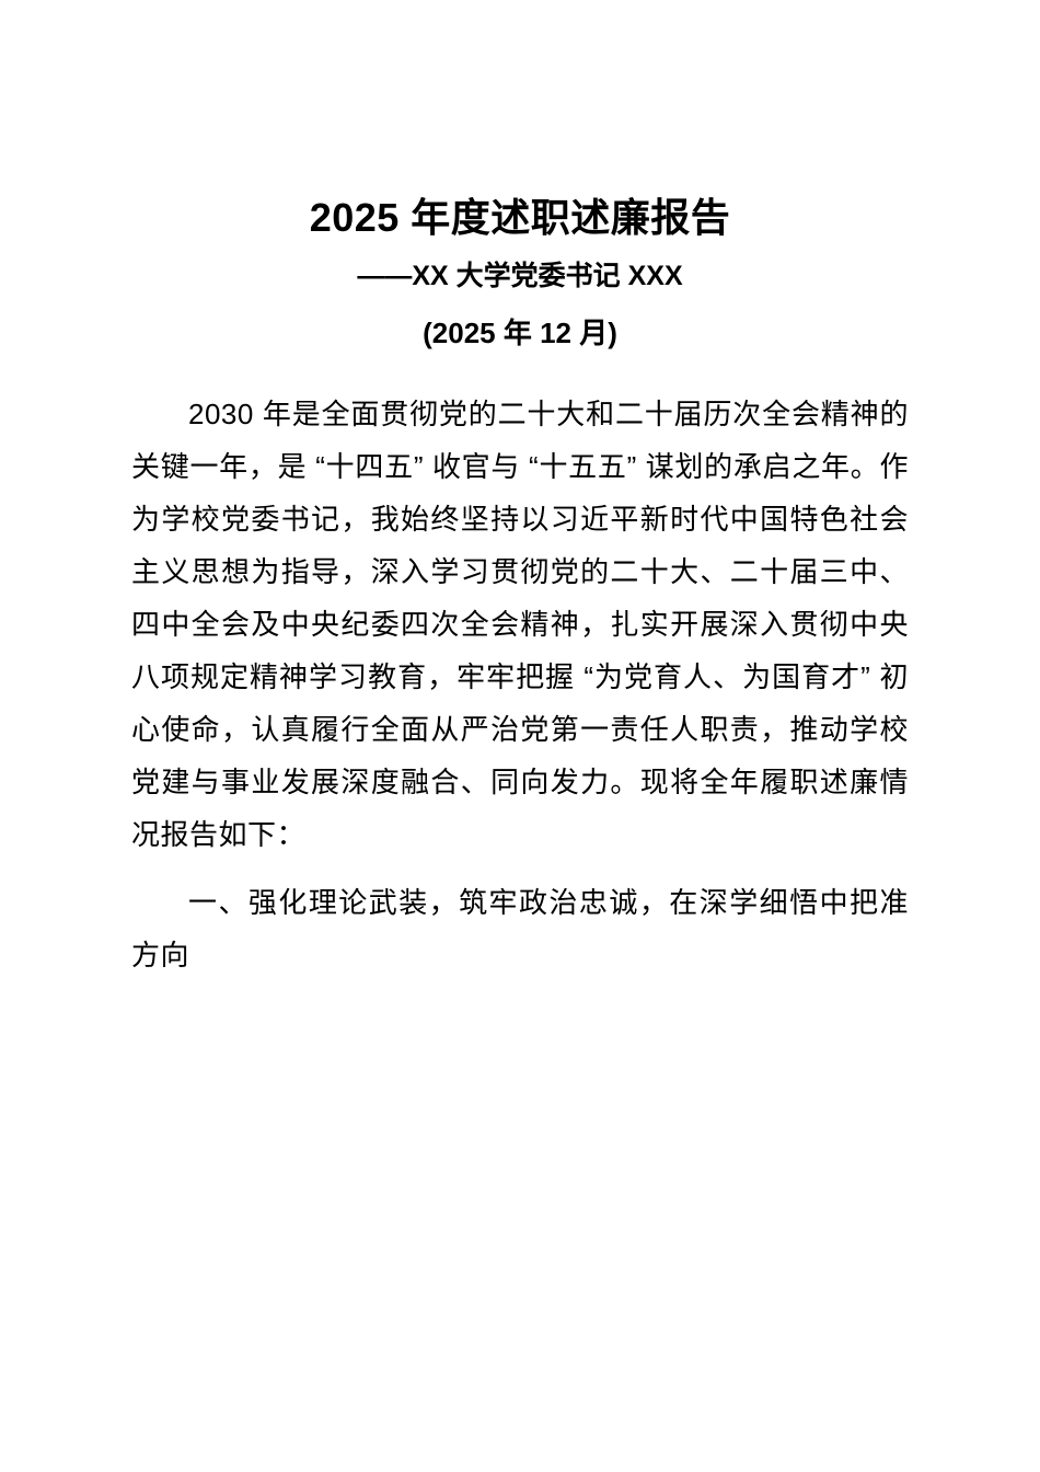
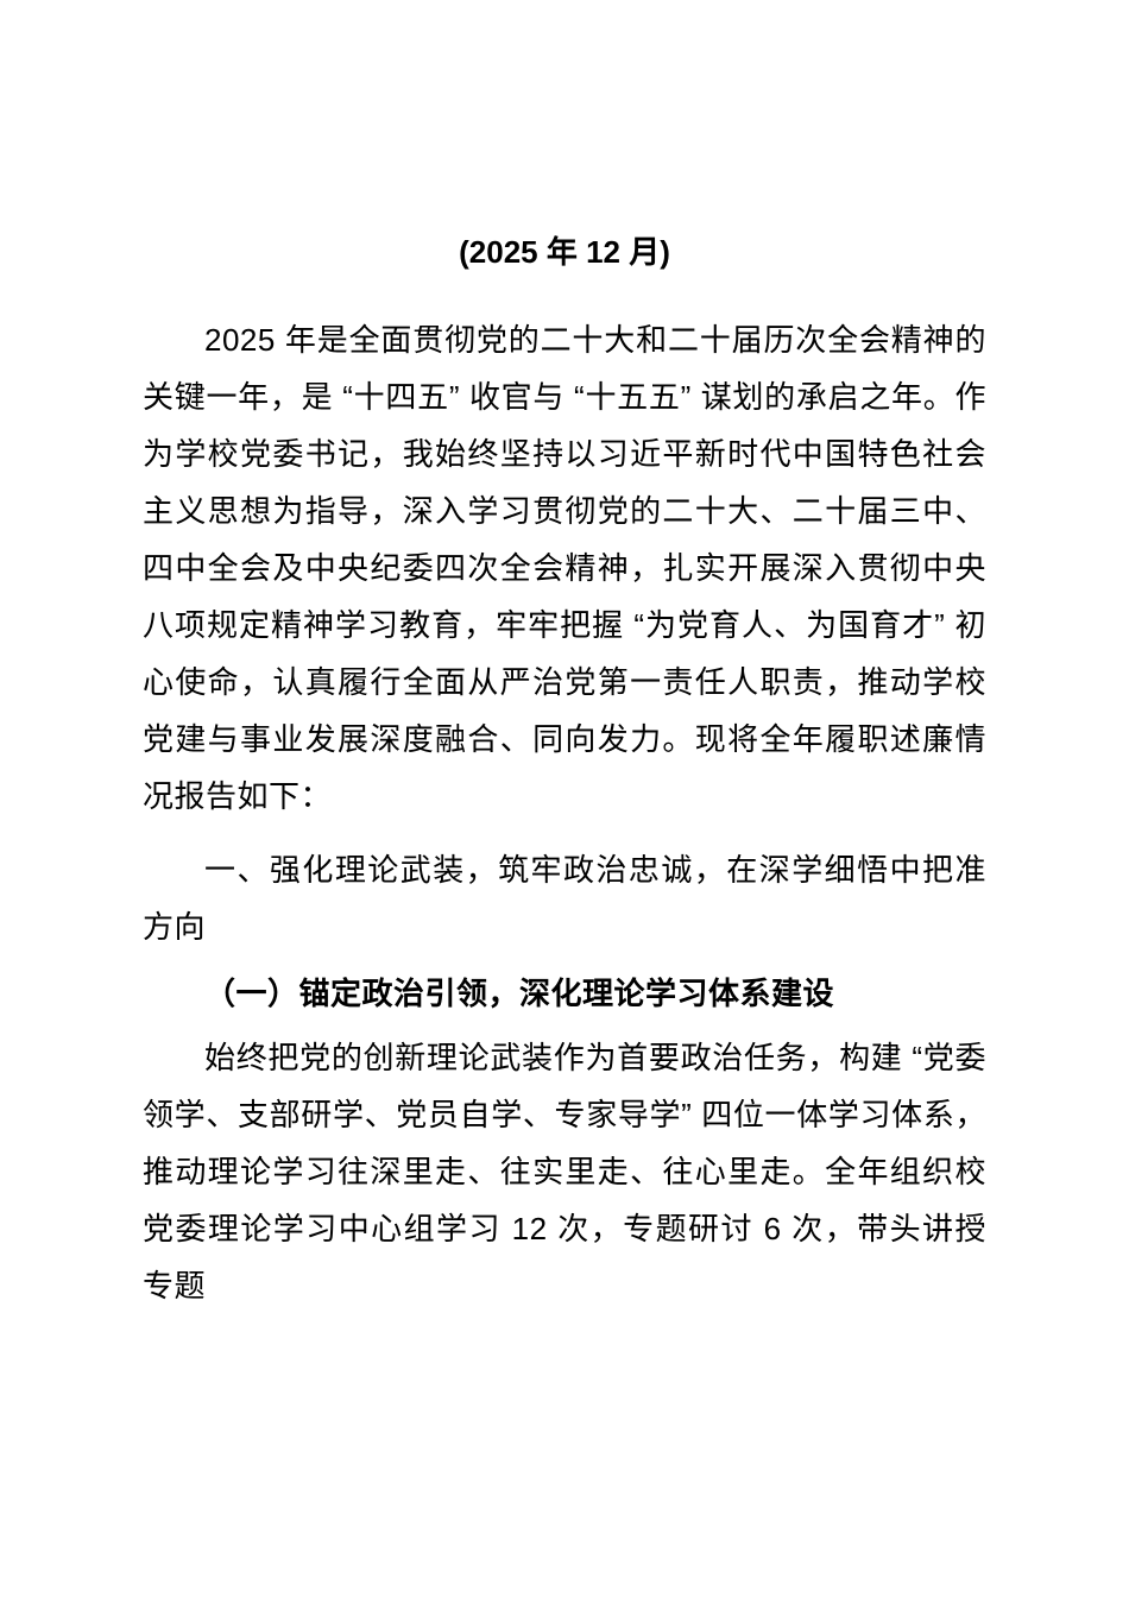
- 2025 年度述职述廉报告
- ——XX 大学党委书记 XXX
  (2025 年 12 月)
- 2030 年是全面贯彻党的二十大和二十届历次全会精神的关键一年，是 “十四五” 收官与 “十五五” 谋划的承启之年。作为学校党委书记，我始终坚持以习近平新时代中国特色社会主义思想为指导，深入学习贯彻党的二十大、二十届三中、四中全会及中央纪委四次全会精神，扎实开展深入贯彻中央八项规定精神学习教育，牢牢把握 “为党育人、为国育才” 初心使命，认真履行全面从严治党第一责任人职责，推动学校党建与事业发展深度融合、同向发力。现将全年履职述廉情况报告如下：
+ 2025 年是全面贯彻党的二十大和二十届历次全会精神的关键一年，是 “十四五” 收官与 “十五五” 谋划的承启之年。作为学校党委书记，我始终坚持以习近平新时代中国特色社会主义思想为指导，深入学习贯彻党的二十大、二十届三中、四中全会及中央纪委四次全会精神，扎实开展深入贯彻中央八项规定精神学习教育，牢牢把握 “为党育人、为国育才” 初心使命，认真履行全面从严治党第一责任人职责，推动学校党建与事业发展深度融合、同向发力。现将全年履职述廉情况报告如下：
  一、强化理论武装，筑牢政治忠诚，在深学细悟中把准方向
+ （一）锚定政治引领，深化理论学习体系建设
+ 始终把党的创新理论武装作为首要政治任务，构建 “党委领学、支部研学、党员自学、专家导学” 四位一体学习体系，推动理论学习往深里走、往实里走、往心里走。全年组织校党委理论学习中心组学习 12 次，专题研讨 6 次，带头讲授专题
